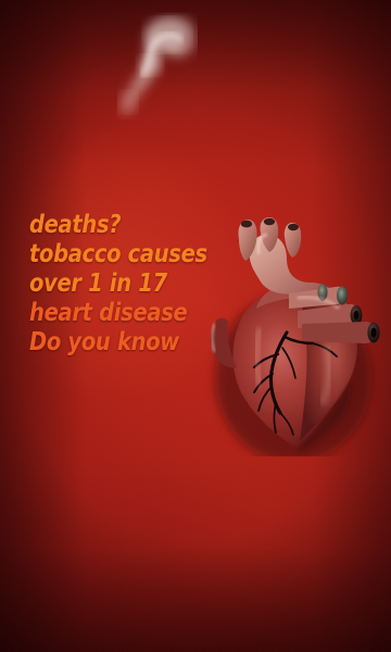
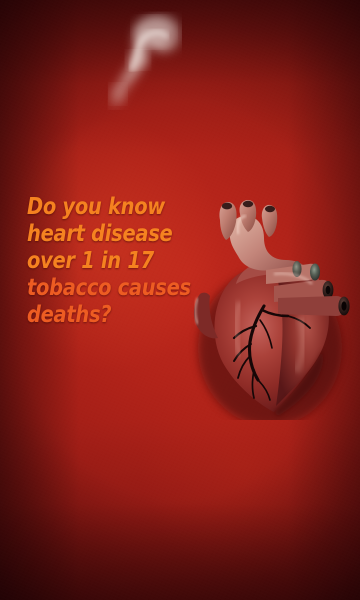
- deaths?
+ Do you know
- tobacco causes
+ heart disease
  over 1 in 17
- heart disease
+ tobacco causes
- Do you know
+ deaths?
